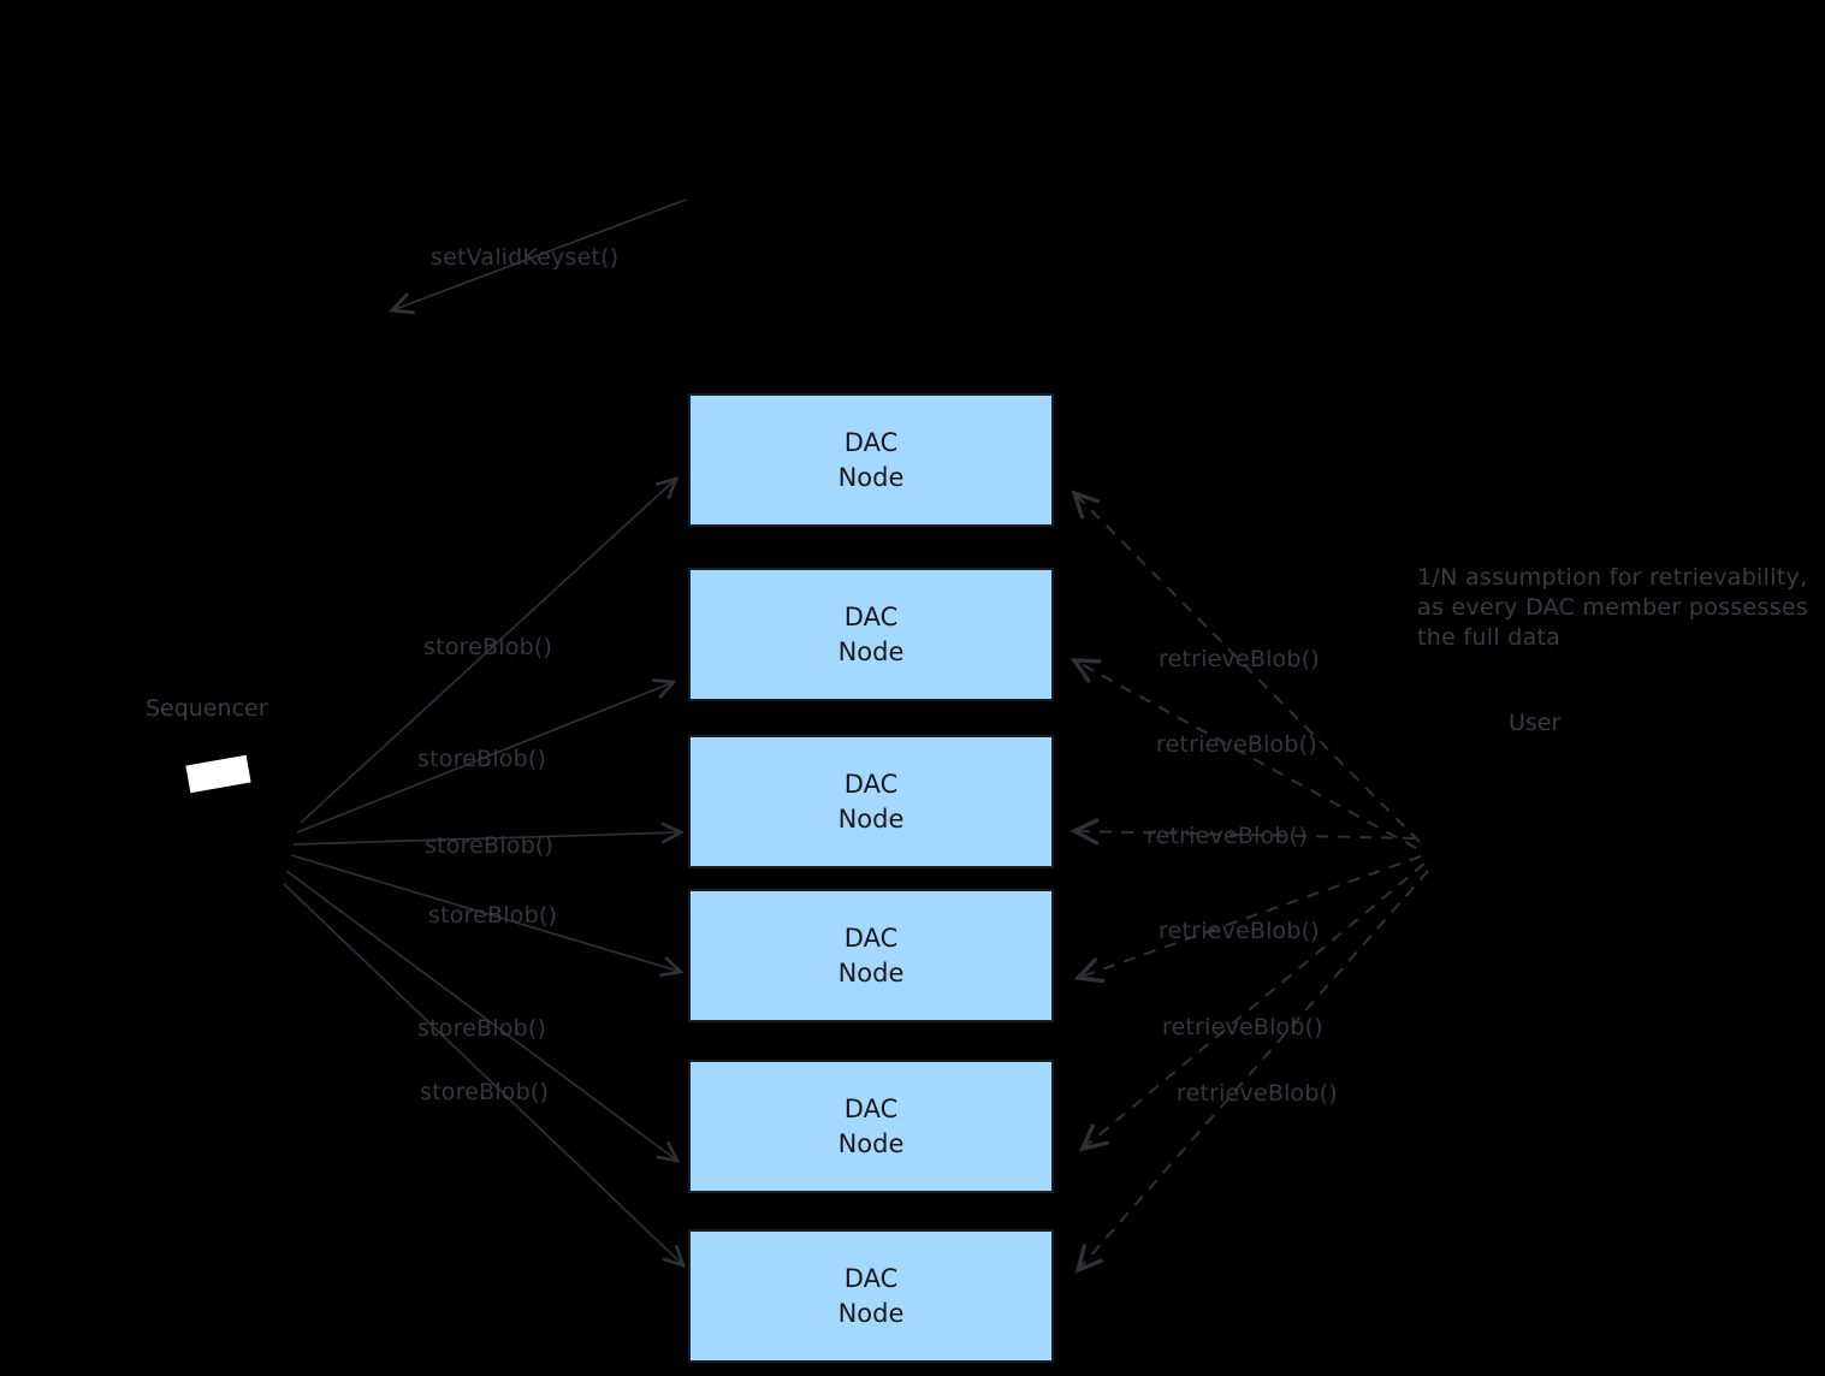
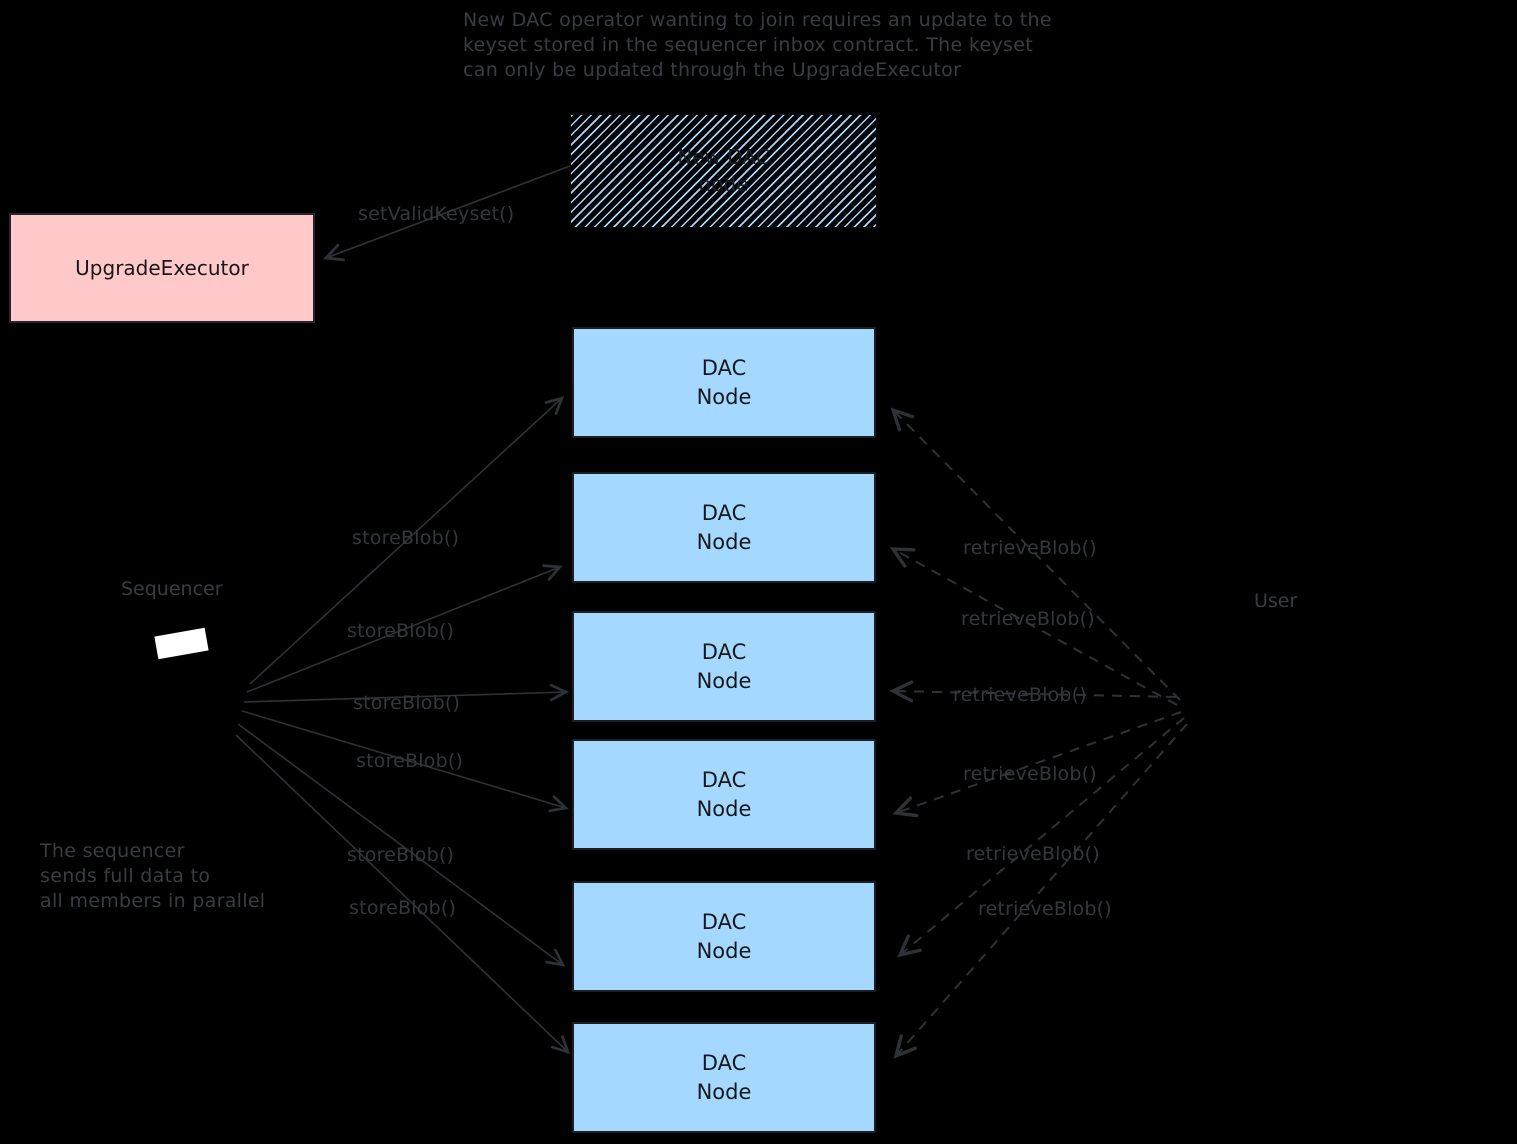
+ New DAC operator wanting to join requires an update to the
+ keyset stored in the sequencer inbox contract. The keyset
+ can only be updated through the UpgradeExecutor
+ New DAC
+ node
+ UpgradeExecutor
  setValidKeyset()
  DAC
  Node
  DAC
  Node
  DAC
  Node
  DAC
  Node
  DAC
  Node
  DAC
  Node
  Sequencer
  storeBlob()
  storeBlob()
  storeBlob()
  storeBlob()
  storeBlob()
  storeBlob()
  retrieveBlob()
  retrieveBlob()
  retrieveBlob()
  retrieveBlob()
  retrieveBlob()
  retrieveBlob()
- 1/N assumption for retrievability,
- as every DAC member possesses
- the full data
  User
+ The sequencer
+ sends full data to
+ all members in parallel
